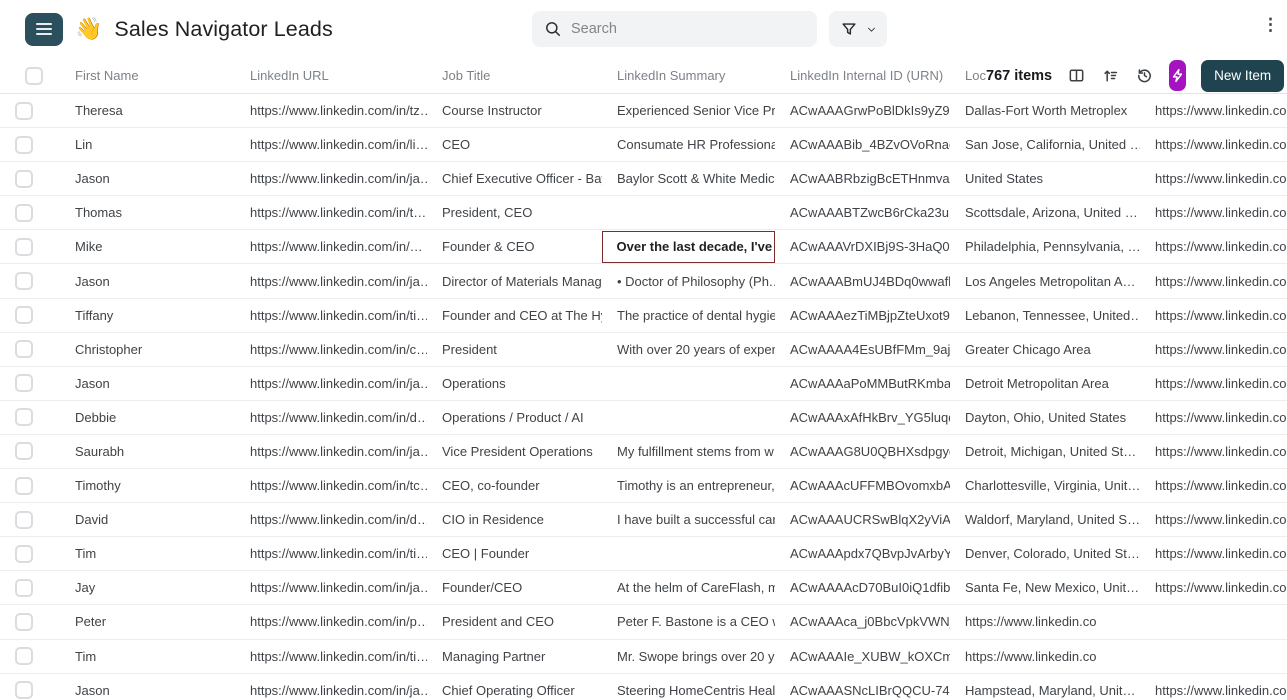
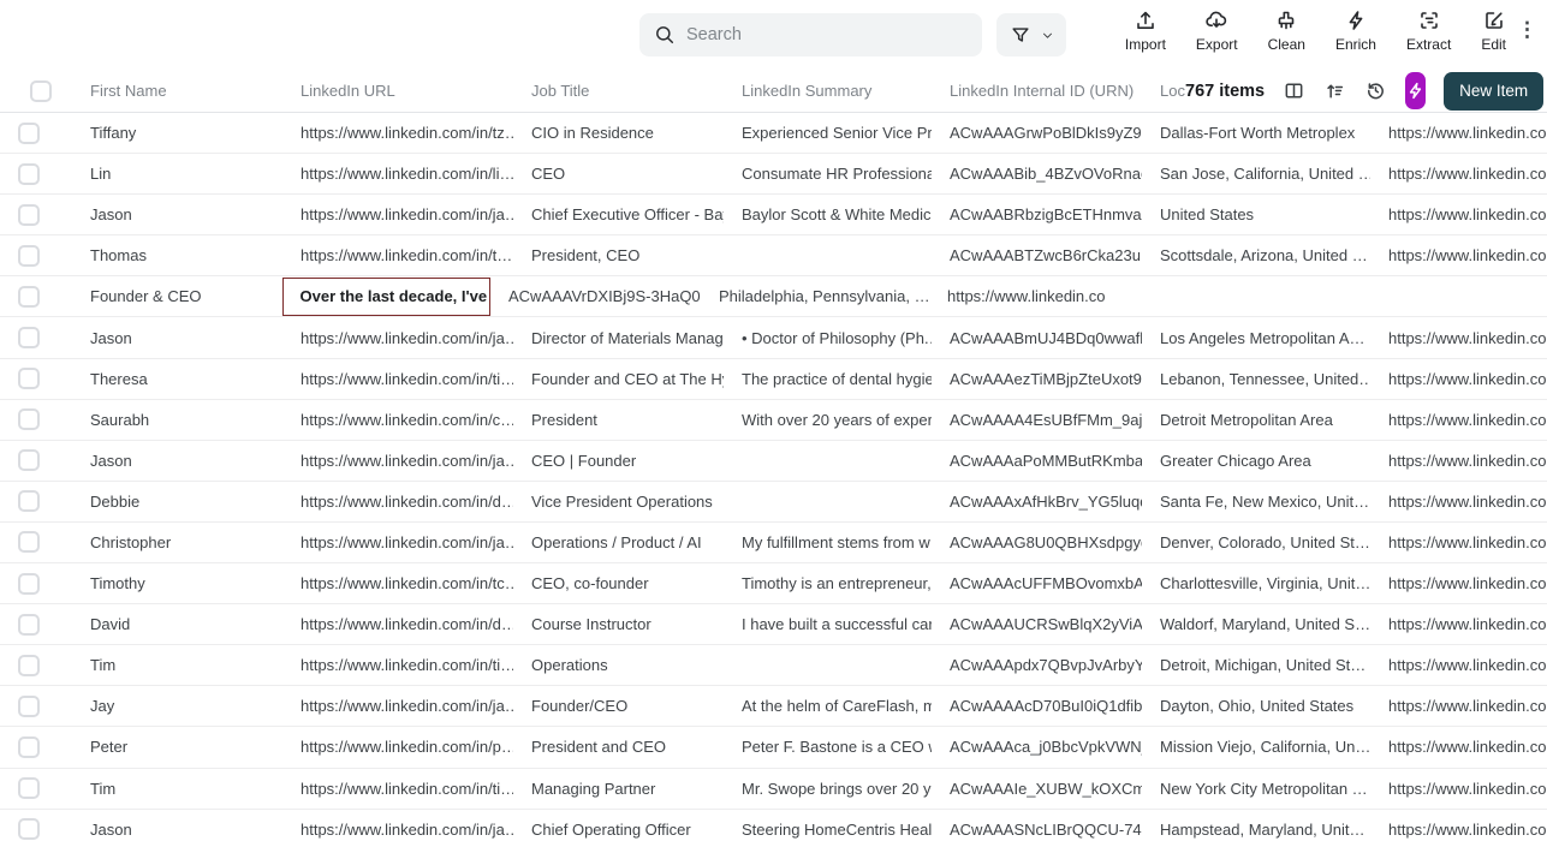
- 👋
- Sales Navigator Leads
  Search
+ Import
+ Export
+ Clean
+ Enrich
+ Extract
+ Edit
  ⋮
  First Name
  LinkedIn URL
  Job Title
  LinkedIn Summary
  LinkedIn Internal ID (URN)
  767 items
  New Item
- Theresa
+ Tiffany
  https://www.linkedin.com/in/tz…
- Course Instructor
+ CIO in Residence
  Experienced Senior Vice Pr
  ACwAAAGrwPoBlDkIs9yZ9
  Dallas-Fort Worth Metroplex
  https://www.linkedin.co
  Lin
  https://www.linkedin.com/in/li…
  CEO
  Consumate HR Professiona
  ACwAAABib_4BZvOVoRna
  San Jose, California, United …
  https://www.linkedin.co
  Jason
  https://www.linkedin.com/in/ja…
  Chief Executive Officer - Ba
  Baylor Scott & White Medic
  ACwAABRbzigBcETHnmva
  United States
  https://www.linkedin.co
  Thomas
  https://www.linkedin.com/in/t…
  President, CEO
  ACwAAABTZwcB6rCka23u
  Scottsdale, Arizona, United …
  https://www.linkedin.co
- Mike
- https://www.linkedin.com/in/…
  Founder & CEO
  Over the last decade, I've
  ACwAAAVrDXIBj9S-3HaQ0
  Philadelphia, Pennsylvania, …
  https://www.linkedin.co
  Jason
  https://www.linkedin.com/in/ja…
  Director of Materials Manag
  • Doctor of Philosophy (Ph.
  ACwAAABmUJ4BDq0wwafl
  Los Angeles Metropolitan A…
  https://www.linkedin.co
- Tiffany
+ Theresa
  https://www.linkedin.com/in/ti…
  Founder and CEO at The H
  The practice of dental hygie
  ACwAAAezTiMBjpZteUxot9
  Lebanon, Tennessee, United…
  https://www.linkedin.co
- Christopher
+ Saurabh
  https://www.linkedin.com/in/c…
  President
  With over 20 years of exper
  ACwAAAA4EsUBfFMm_9aj
- Greater Chicago Area
+ Detroit Metropolitan Area
  https://www.linkedin.co
  Jason
  https://www.linkedin.com/in/ja…
- Operations
+ CEO | Founder
  ACwAAAaPoMMButRKmba
- Detroit Metropolitan Area
+ Greater Chicago Area
  https://www.linkedin.co
  Debbie
  https://www.linkedin.com/in/d…
- Operations / Product / AI
+ Vice President Operations
  ACwAAAxAfHkBrv_YG5luq
- Dayton, Ohio, United States
+ Santa Fe, New Mexico, Unit…
  https://www.linkedin.co
- Saurabh
+ Christopher
  https://www.linkedin.com/in/ja…
- Vice President Operations
+ Operations / Product / AI
  My fulfillment stems from w
  ACwAAAG8U0QBHXsdpgy
- Detroit, Michigan, United St…
+ Denver, Colorado, United St…
  https://www.linkedin.co
  Timothy
  https://www.linkedin.com/in/tc…
  CEO, co-founder
  Timothy is an entrepreneur,
  ACwAAAcUFFMBOvomxbA
  Charlottesville, Virginia, Unit…
  https://www.linkedin.co
  David
  https://www.linkedin.com/in/d…
- CIO in Residence
+ Course Instructor
  I have built a successful car
  ACwAAAUCRSwBlqX2yViA
  Waldorf, Maryland, United S…
  https://www.linkedin.co
  Tim
  https://www.linkedin.com/in/ti…
- CEO | Founder
+ Operations
  ACwAAApdx7QBvpJvArbyY
- Denver, Colorado, United St…
+ Detroit, Michigan, United St…
  https://www.linkedin.co
  Jay
  https://www.linkedin.com/in/ja…
  Founder/CEO
  At the helm of CareFlash, m
  ACwAAAAcD70BuI0iQ1dfib
- Santa Fe, New Mexico, Unit…
+ Dayton, Ohio, United States
  https://www.linkedin.co
  Peter
  https://www.linkedin.com/in/p…
  President and CEO
  Peter F. Bastone is a CEO
  ACwAAAca_j0BbcVpkVWN
+ Mission Viejo, California, Un…
  https://www.linkedin.co
  Tim
  https://www.linkedin.com/in/ti…
  Managing Partner
  Mr. Swope brings over 20 y
  ACwAAAIe_XUBW_kOXCm
+ New York City Metropolitan …
  https://www.linkedin.co
  Jason
  https://www.linkedin.com/in/ja…
  Chief Operating Officer
  Steering HomeCentris Heal
  ACwAAASNcLIBrQQCU-74
  Hampstead, Maryland, Unit…
  https://www.linkedin.co
